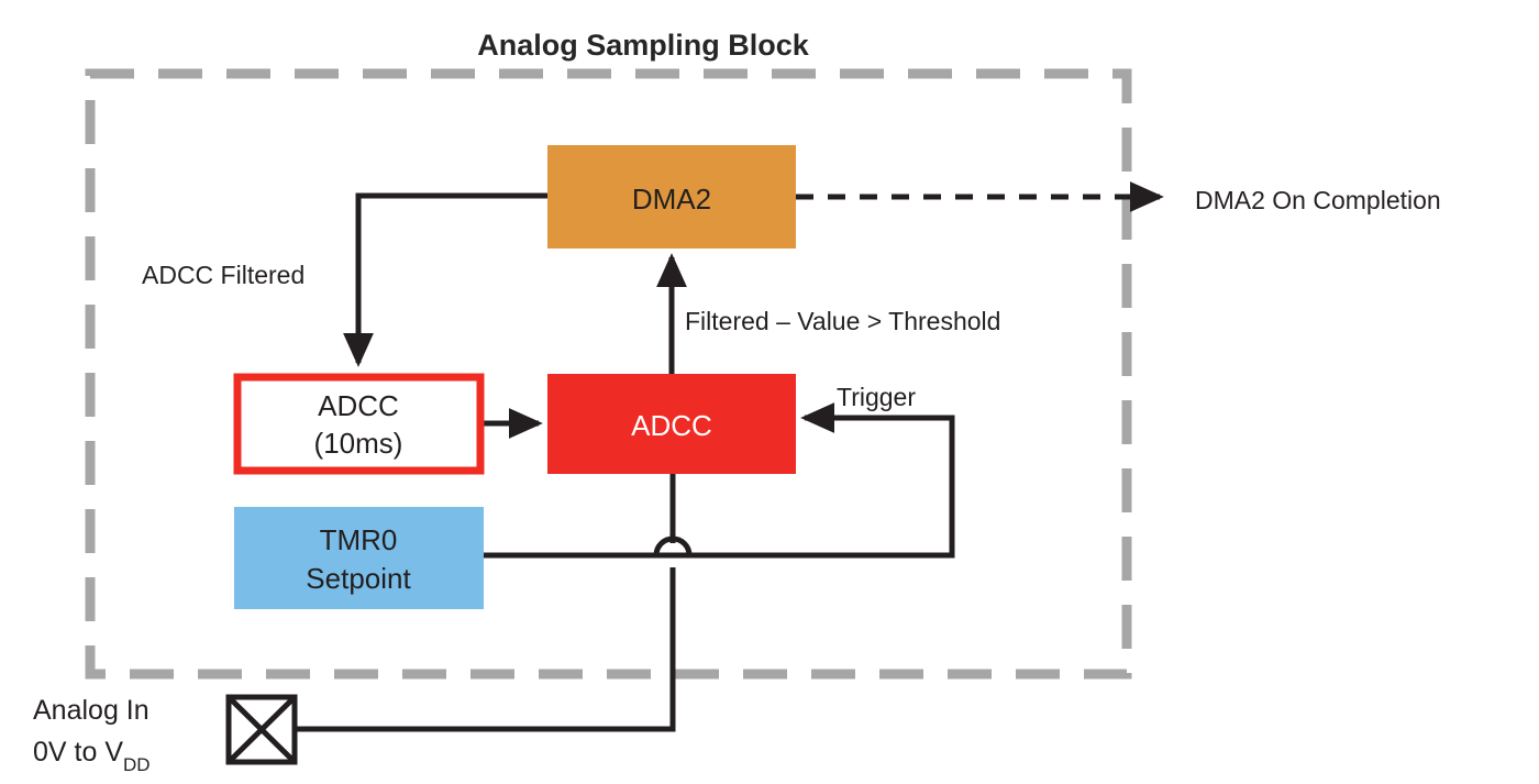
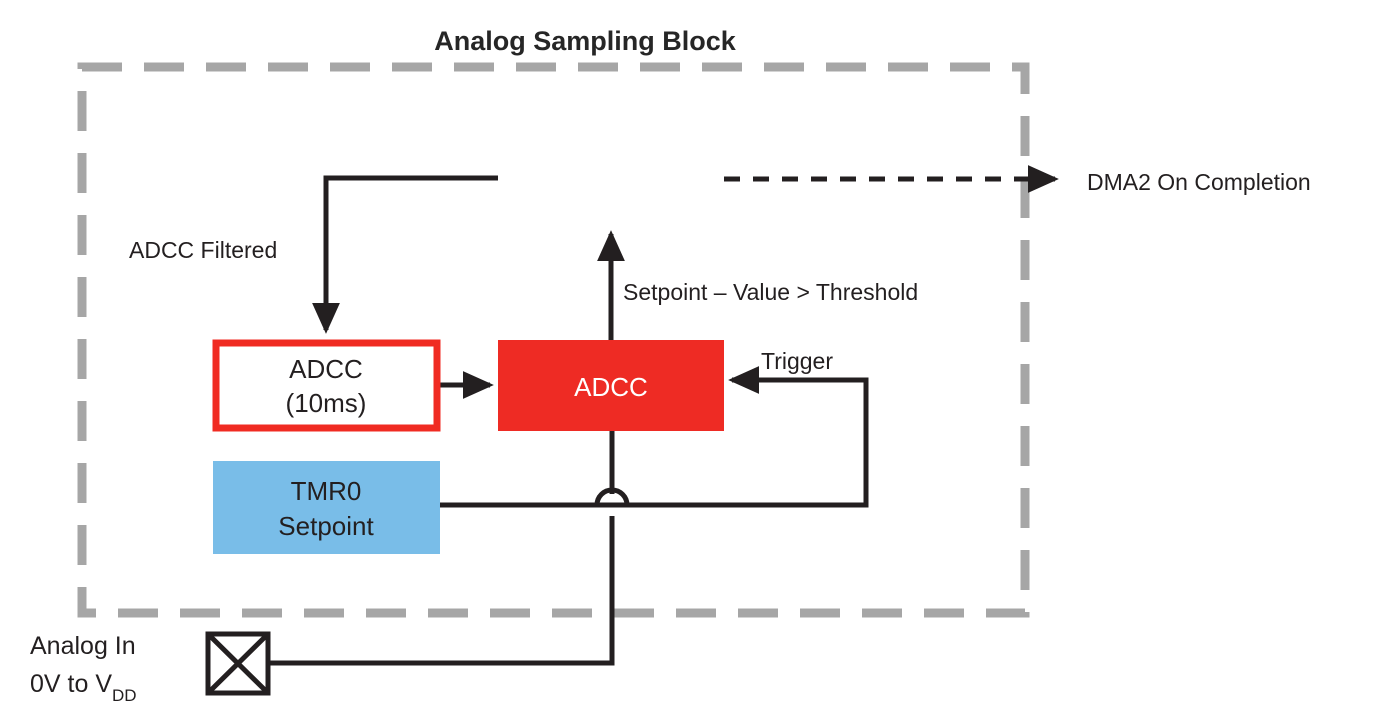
  Analog Sampling Block
- DMA2
  ADCC
  (10ms)
  ADCC
  TMR0
  Setpoint
  ADCC Filtered
- Filtered – Value > Threshold
+ Setpoint – Value > Threshold
  Trigger
  DMA2 On Completion
  Analog In
  0V to VDD
